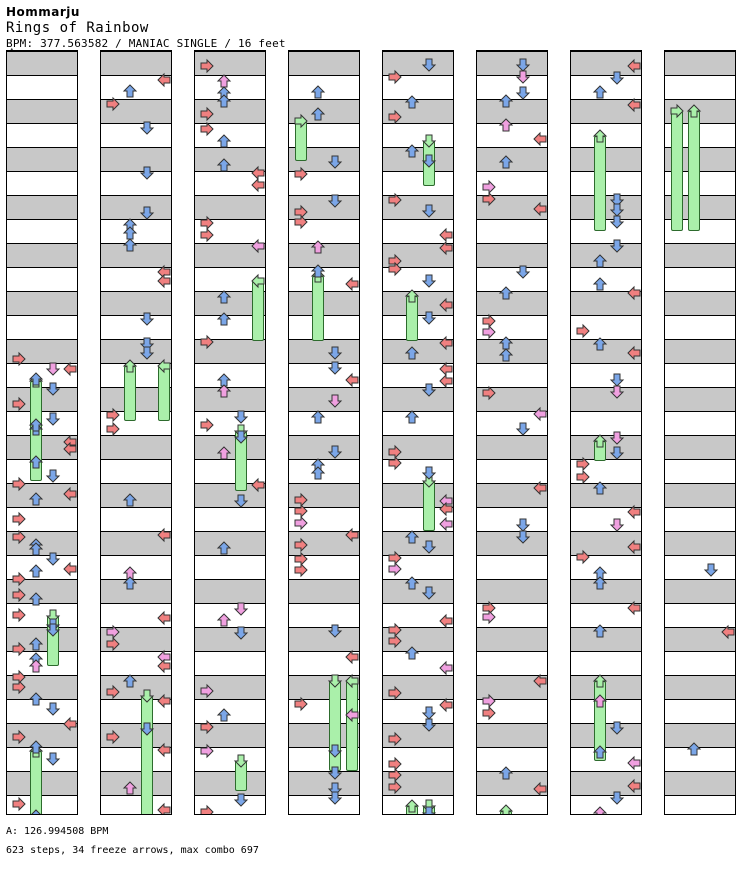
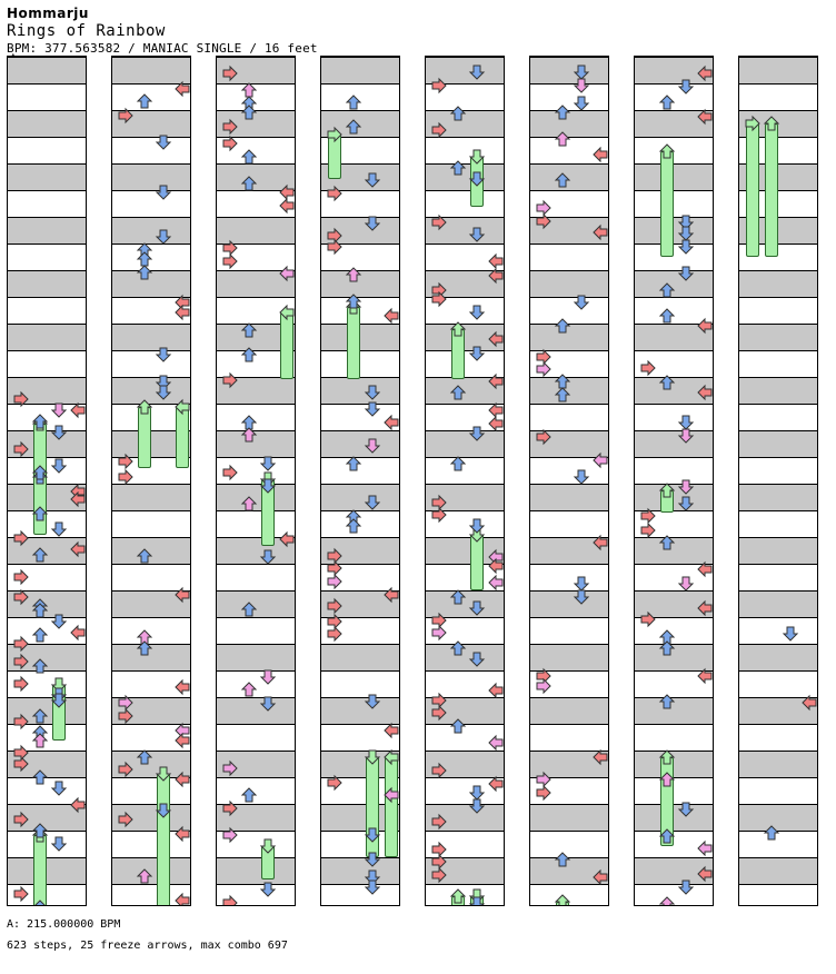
  Hommarju
  Rings of Rainbow
  BPM: 377.563582 / MANIAC SINGLE / 16 feet
- A: 126.994508 BPM
+ A: 215.000000 BPM
- 623 steps, 34 freeze arrows, max combo 697
+ 623 steps, 25 freeze arrows, max combo 697
